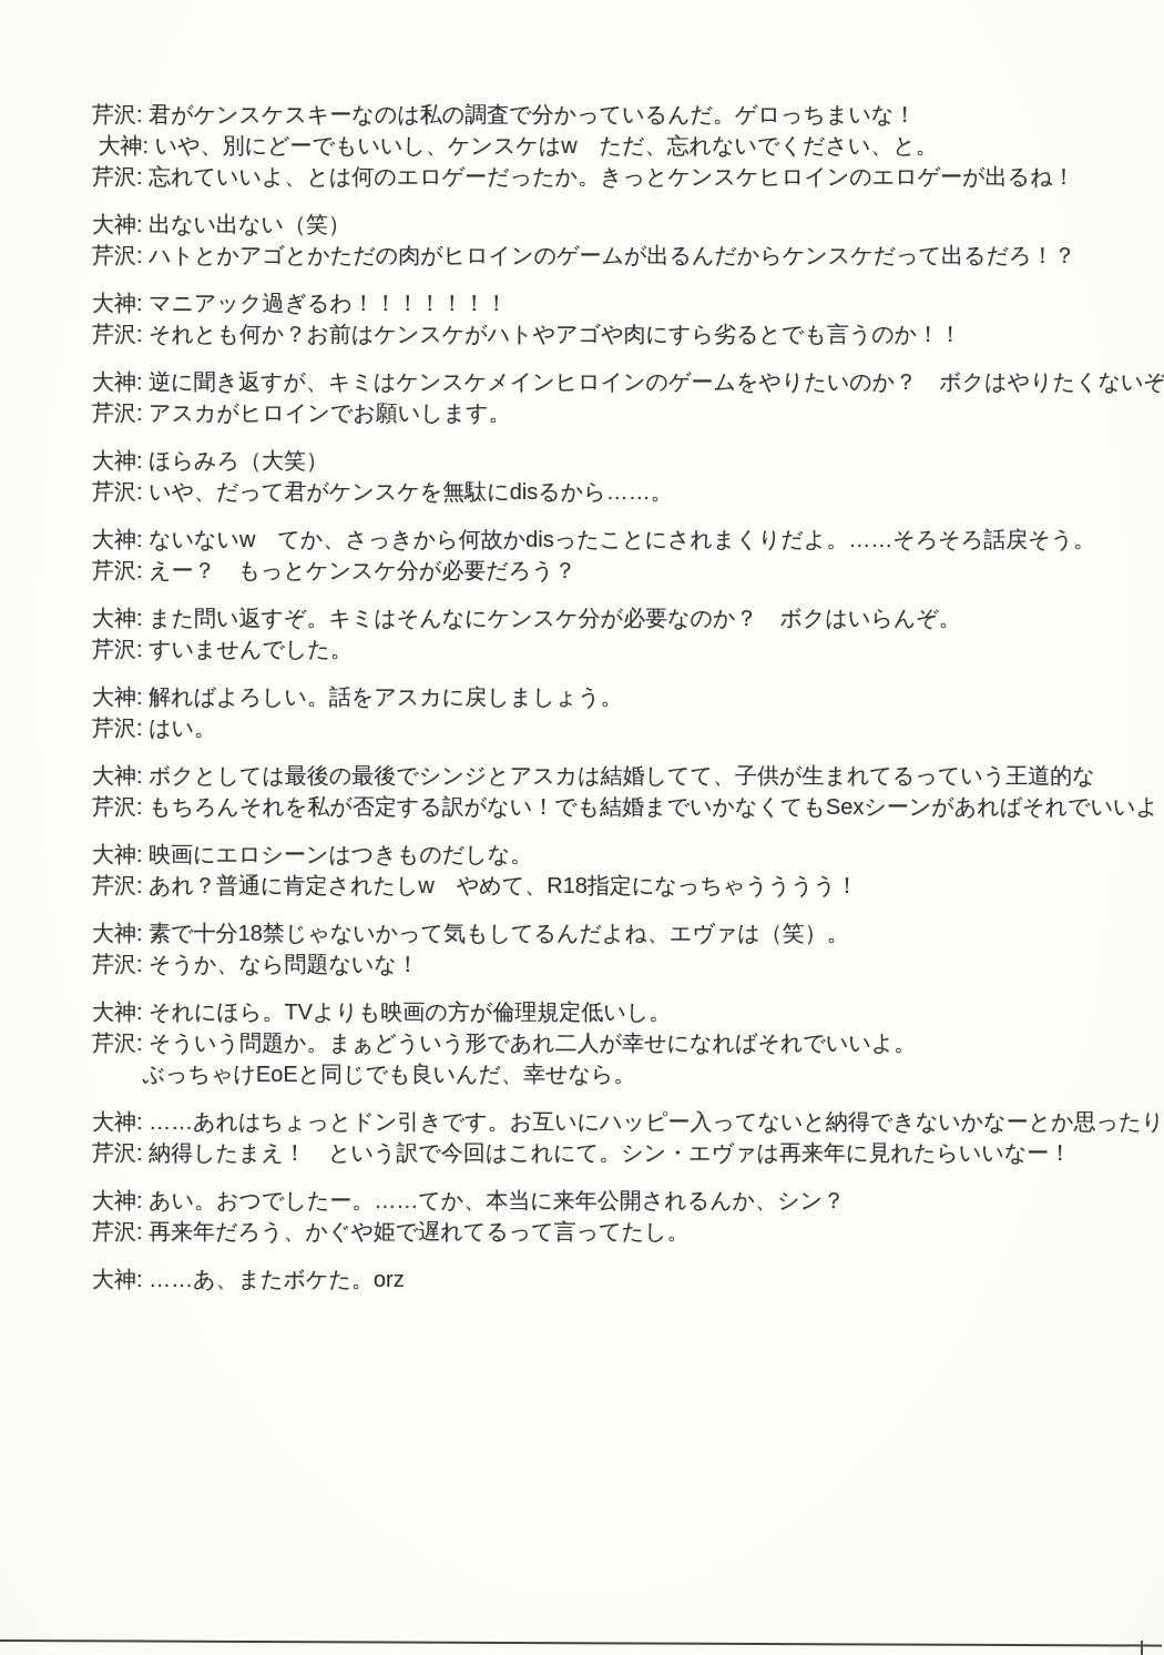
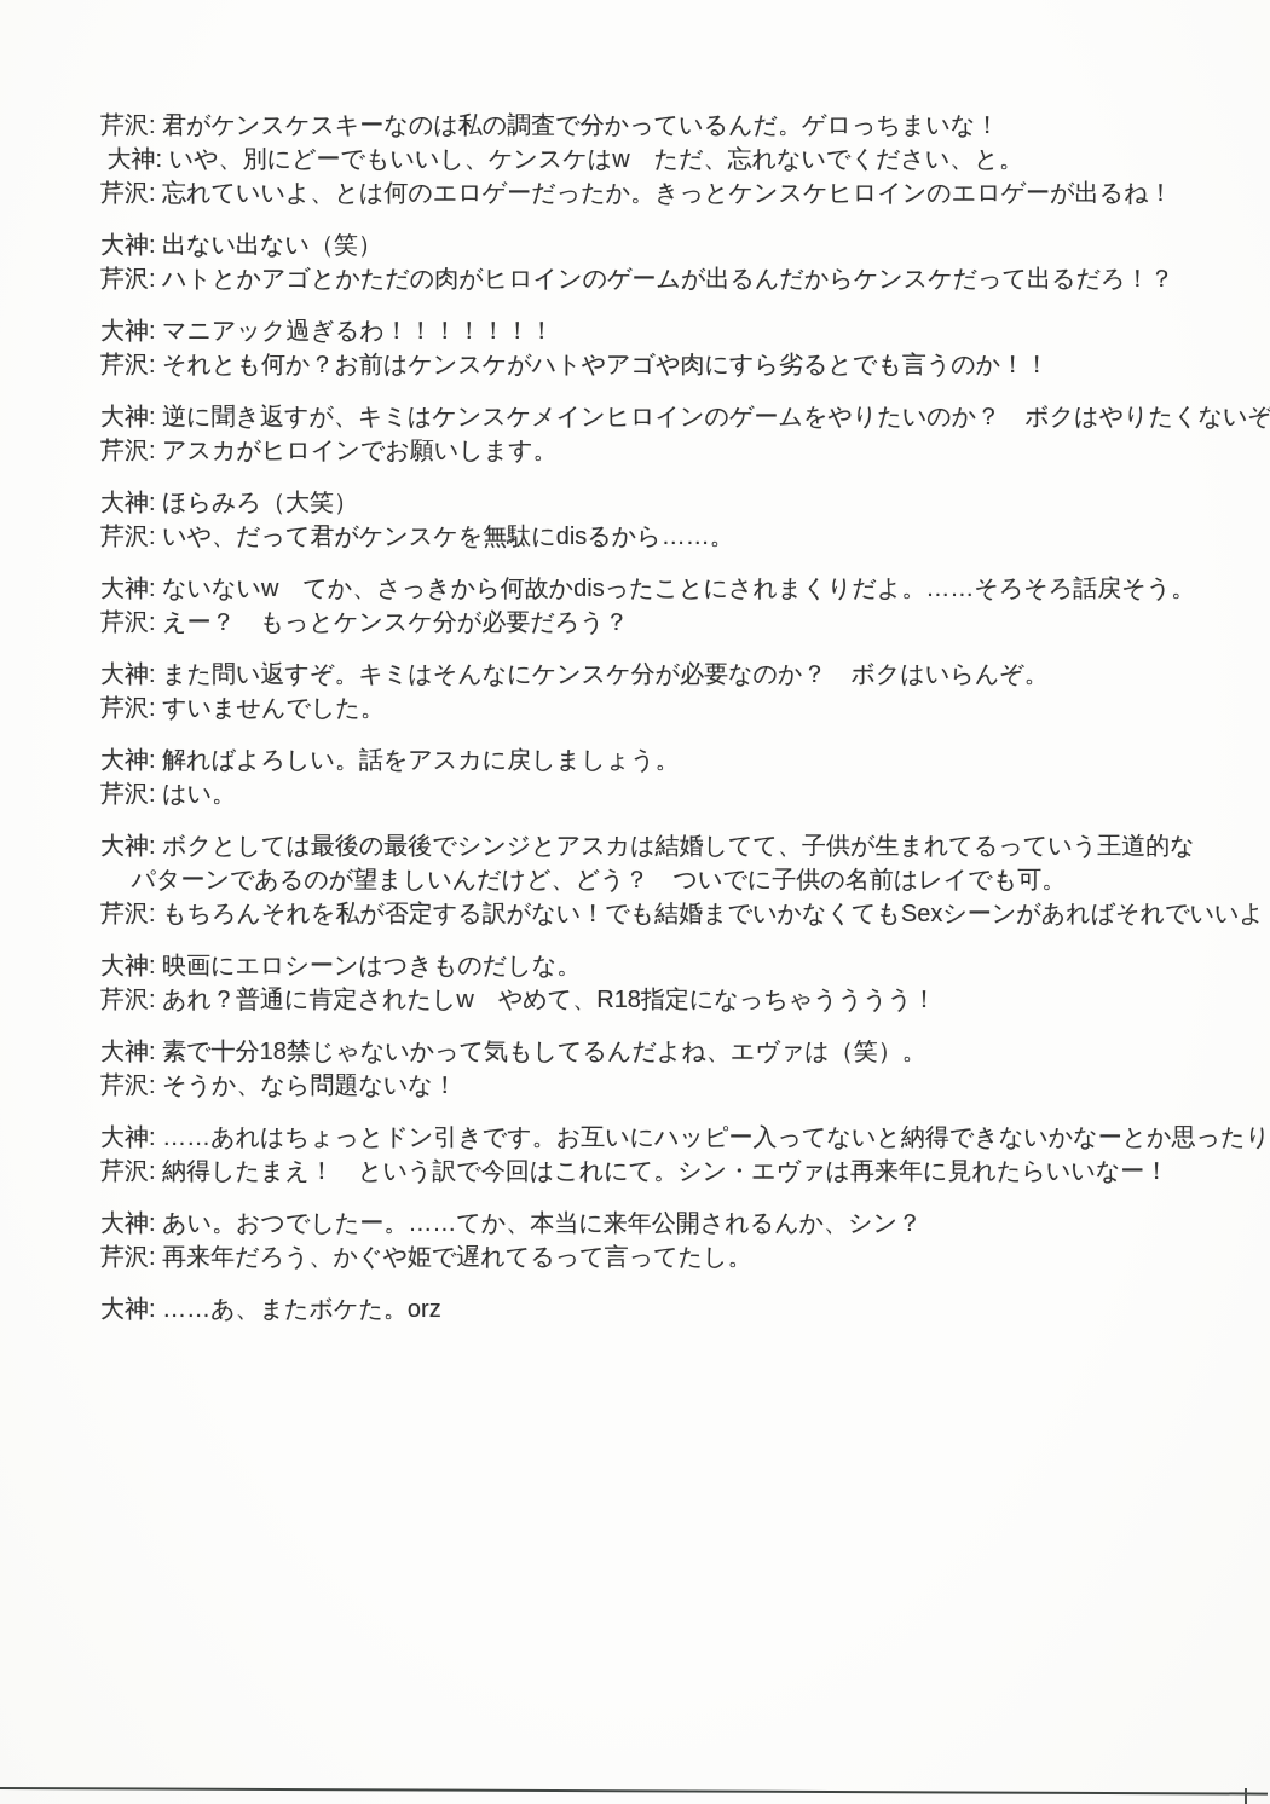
  芹沢: 君がケンスケスキーなのは私の調査で分かっているんだ。ゲロっちまいな！
  大神: いや、別にどーでもいいし、ケンスケはw ただ、忘れないでください、と。
  芹沢: 忘れていいよ、とは何のエロゲーだったか。きっとケンスケヒロインのエロゲーが出るね！
  大神: 出ない出ない（笑）
  芹沢: ハトとかアゴとかただの肉がヒロインのゲームが出るんだからケンスケだって出るだろ！？
  大神: マニアック過ぎるわ！！！！！！！
  芹沢: それとも何か？お前はケンスケがハトやアゴや肉にすら劣るとでも言うのか！！
  大神: 逆に聞き返すが、キミはケンスケメインヒロインのゲームをやりたいのか？ ボクはやりたくないぞ
  芹沢: アスカがヒロインでお願いします。
  大神: ほらみろ（大笑）
  芹沢: いや、だって君がケンスケを無駄にdisるから……。
  大神: ないないw てか、さっきから何故かdisったことにされまくりだよ。……そろそろ話戻そう。
  芹沢: えー？ もっとケンスケ分が必要だろう？
  大神: また問い返すぞ。キミはそんなにケンスケ分が必要なのか？ ボクはいらんぞ。
  芹沢: すいませんでした。
  大神: 解ればよろしい。話をアスカに戻しましょう。
  芹沢: はい。
  大神: ボクとしては最後の最後でシンジとアスカは結婚してて、子供が生まれてるっていう王道的な
+ パターンであるのが望ましいんだけど、どう？ ついでに子供の名前はレイでも可。
  芹沢: もちろんそれを私が否定する訳がない！でも結婚までいかなくてもSexシーンがあればそれでいいよ
  大神: 映画にエロシーンはつきものだしな。
  芹沢: あれ？普通に肯定されたしw やめて、R18指定になっちゃうううう！
  大神: 素で十分18禁じゃないかって気もしてるんだよね、エヴァは（笑）。
  芹沢: そうか、なら問題ないな！
- 大神: それにほら。TVよりも映画の方が倫理規定低いし。
- 芹沢: そういう問題か。まぁどういう形であれ二人が幸せになればそれでいいよ。
- ぶっちゃけEoEと同じでも良いんだ、幸せなら。
  大神: ……あれはちょっとドン引きです。お互いにハッピー入ってないと納得できないかなーとか思ったり
  芹沢: 納得したまえ！ という訳で今回はこれにて。シン・エヴァは再来年に見れたらいいなー！
  大神: あい。おつでしたー。……てか、本当に来年公開されるんか、シン？
  芹沢: 再来年だろう、かぐや姫で遅れてるって言ってたし。
  大神: ……あ、またボケた。orz
